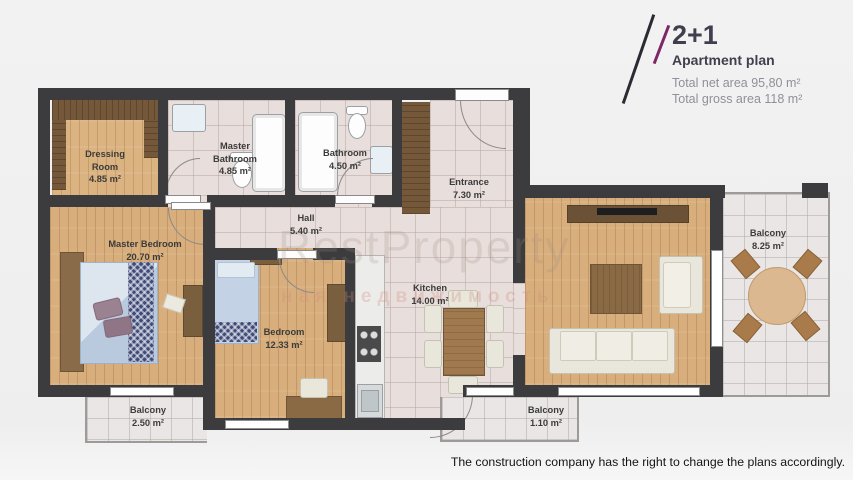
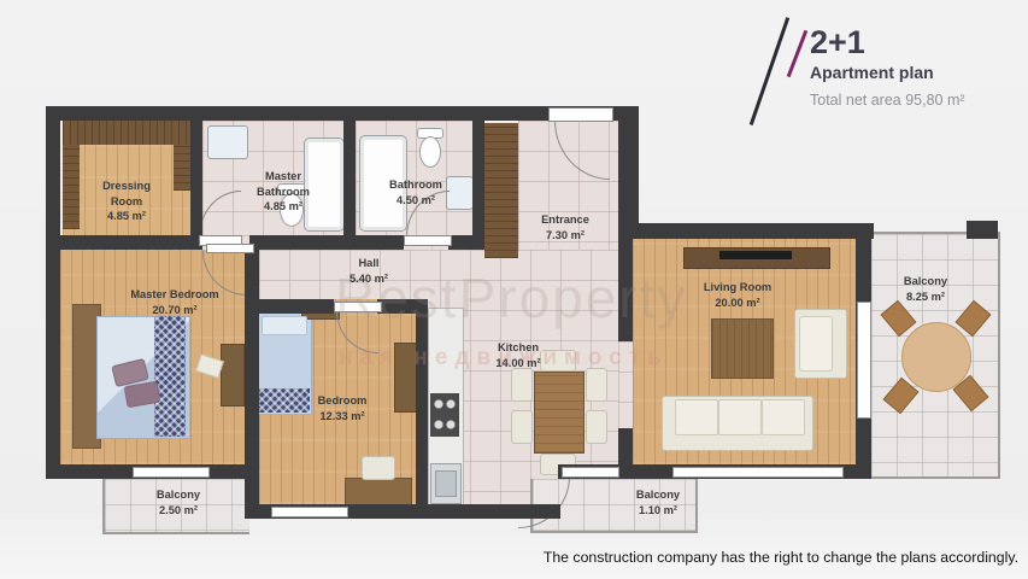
  2+1
  Apartment plan
  Total net area 95,80 m²
- Total gross area 118 m²
  RestProperty
  ная недвижимость
  Dressing Room
  4.85 m²
  Master Bathroom
  4.85 m²
  Bathroom
  4.50 m²
  Entrance
  7.30 m²
  Hall
  5.40 m²
  Master Bedroom
  20.70 m²
  Bedroom
  12.33 m²
  Kitchen
  14.00 m²
+ Living Room
+ 20.00 m²
  Balcony
  8.25 m²
  Balcony
  2.50 m²
  Balcony
  1.10 m²
  The construction company has the right to change the plans accordingly.
